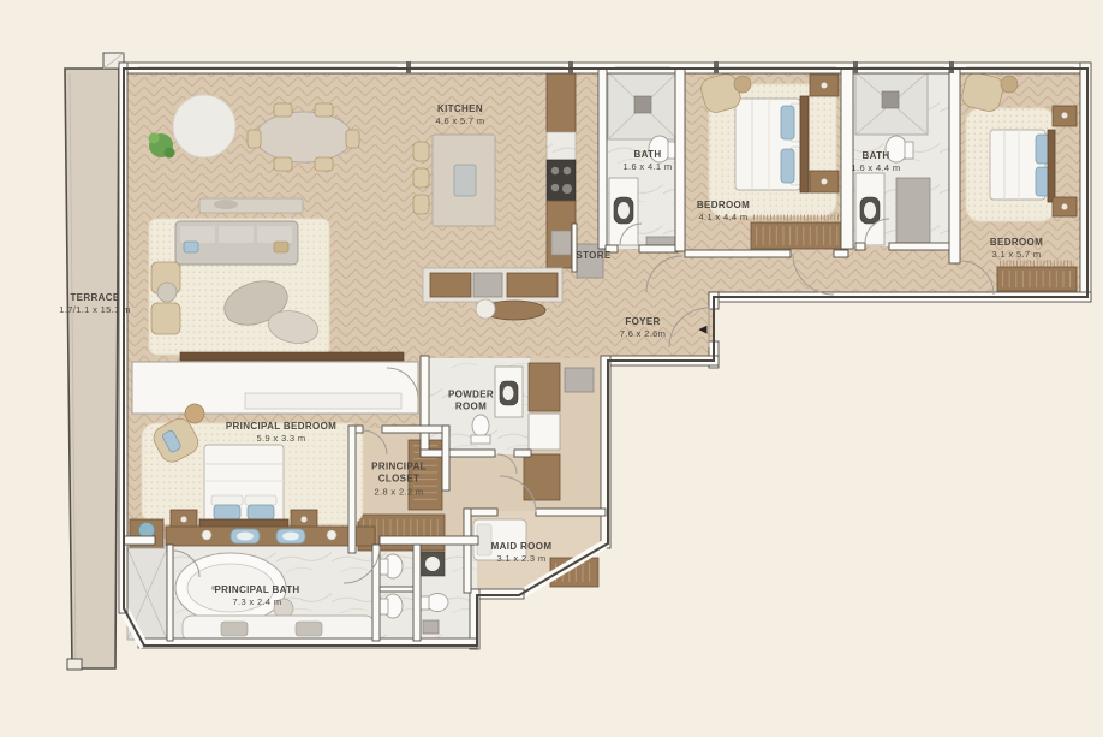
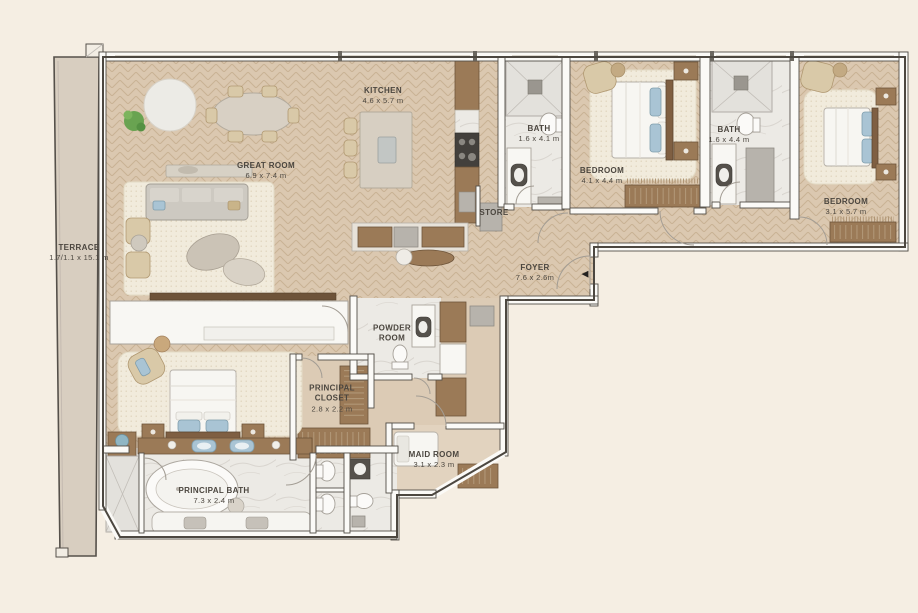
  TERRACE
  1.7/1.1 x 15.1 m
+ GREAT ROOM
+ 6.9 x 7.4 m
  KITCHEN
  4.6 x 5.7 m
  BATH
  1.6 x 4.1 m
  BEDROOM
  4.1 x 4.4 m
  BATH
  1.6 x 4.4 m
  BEDROOM
  3.1 x 5.7 m
  STORE
  FOYER
  7.6 x 2.6m
  POWDER ROOM
- PRINCIPAL BEDROOM
- 5.9 x 3.3 m
  PRINCIPAL CLOSET
  2.8 x 2.2 m
  MAID ROOM
  3.1 x 2.3 m
  PRINCIPAL BATH
  7.3 x 2.4 m
  ◀
